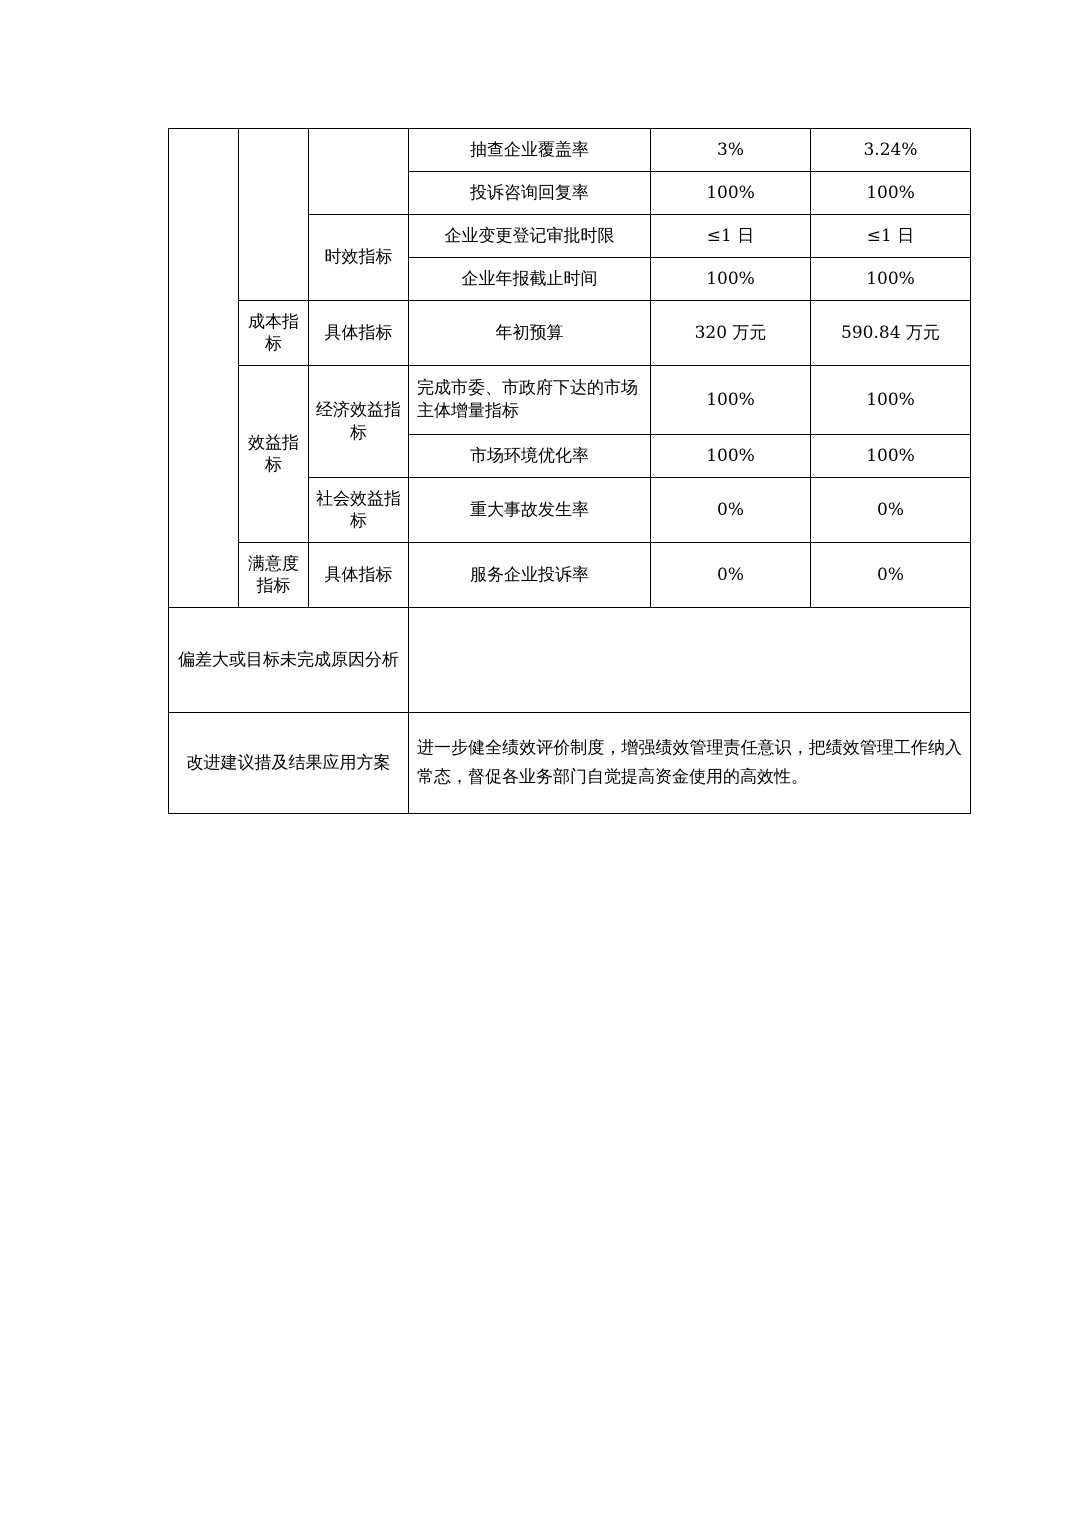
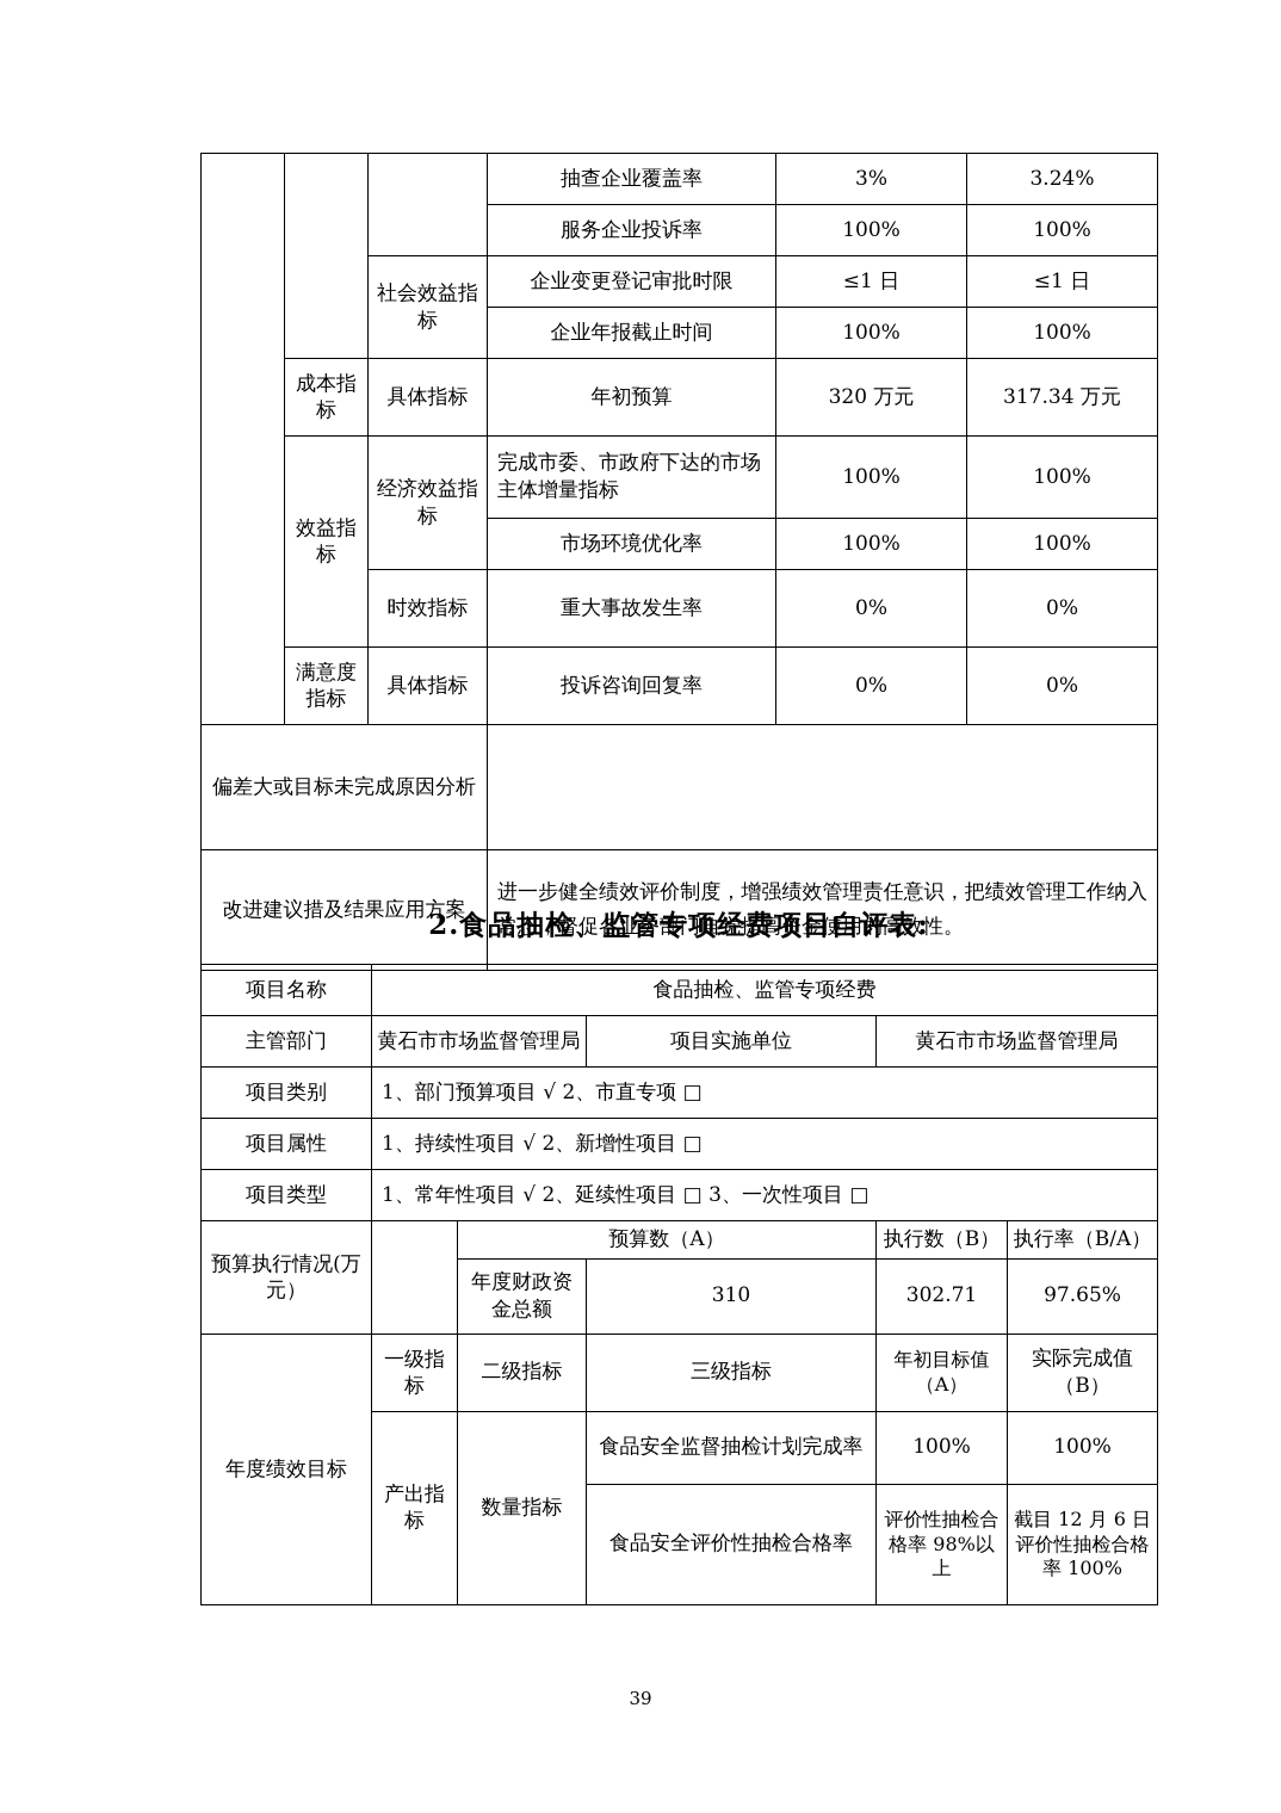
  			抽查企业覆盖率	3%	3.24%
- 投诉咨询回复率	100%	100%
+ 服务企业投诉率	100%	100%
- 时效指标	企业变更登记审批时限	≤1 日	≤1 日
+ 社会效益指标	企业变更登记审批时限	≤1 日	≤1 日
  企业年报截止时间	100%	100%
- 成本指标	具体指标	年初预算	320 万元	590.84 万元
+ 成本指标	具体指标	年初预算	320 万元	317.34 万元
  效益指标	经济效益指标	完成市委、市政府下达的市场主体增量指标	100%	100%
  市场环境优化率	100%	100%
- 社会效益指标	重大事故发生率	0%	0%
+ 时效指标	重大事故发生率	0%	0%
- 满意度指标	具体指标	服务企业投诉率	0%	0%
+ 满意度指标	具体指标	投诉咨询回复率	0%	0%
  偏差大或目标未完成原因分析
  改进建议措及结果应用方案	进一步健全绩效评价制度，增强绩效管理责任意识，把绩效管理工作纳入常态，督促各业务部门自觉提高资金使用的高效性。
+ 2.食品抽检、监管专项经费项目自评表:
+ 项目名称	食品抽检、监管专项经费
+ 主管部门	黄石市市场监督管理局	项目实施单位	黄石市市场监督管理局
+ 项目类别	1、部门预算项目 √ 2、市直专项 □
+ 项目属性	1、持续性项目 √ 2、新增性项目 □
+ 项目类型	1、常年性项目 √ 2、延续性项目 □ 3、一次性项目 □
+ 预算执行情况(万元）		预算数（A）	执行数（B）	执行率（B/A）
+ 年度财政资金总额	310	302.71	97.65%
+ 年度绩效目标	一级指标	二级指标	三级指标	年初目标值（A）	实际完成值（B）
+ 产出指标	数量指标	食品安全监督抽检计划完成率	100%	100%
+ 食品安全评价性抽检合格率	评价性抽检合格率 98%以上	截目 12 月 6 日评价性抽检合格率 100%
+ 39
